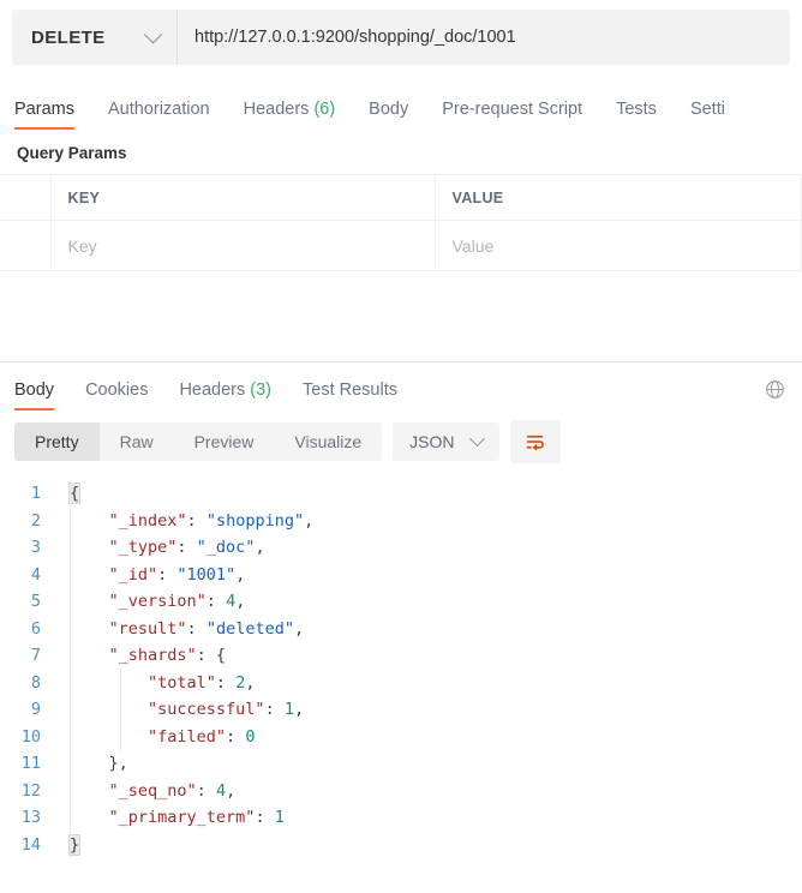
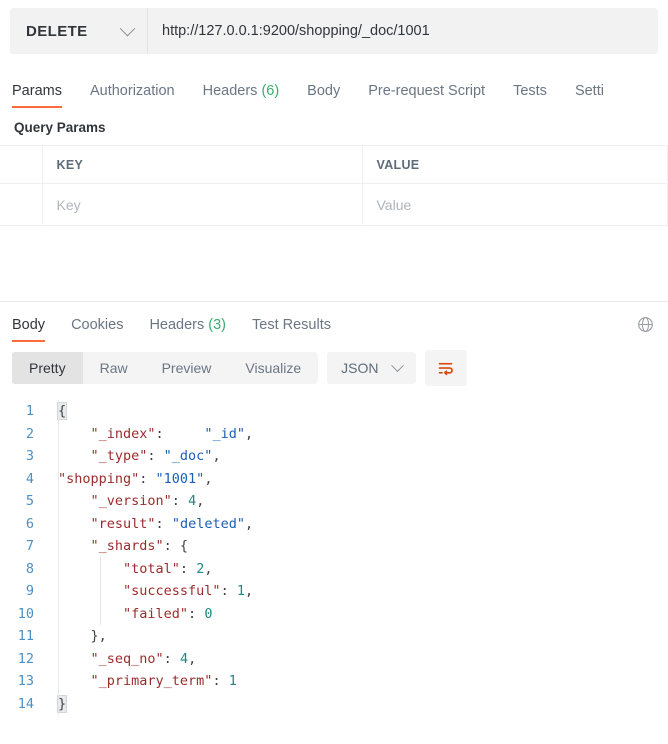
  DELETE
  http://127.0.0.1:9200/shopping/_doc/1001
  Params
  Authorization
  Headers (6)
  Body
  Pre-request Script
  Tests
  Setti
  Query Params
  	KEY	VALUE
  	Key	Value
  Body
  Cookies
  Headers (3)
  Test Results
  Pretty
  Raw
  Preview
  Visualize
  JSON
  1
  {
  2
- "_index": "shopping",
+ "_index": "_id",
  3
  "_type": "_doc",
  4
- "_id": "1001",
+ "shopping": "1001",
  5
  "_version": 4,
  6
  "result": "deleted",
  7
  "_shards": {
  8
  "total": 2,
  9
  "successful": 1,
  10
  "failed": 0
  11
  },
  12
  "_seq_no": 4,
  13
  "_primary_term": 1
  14
  }
